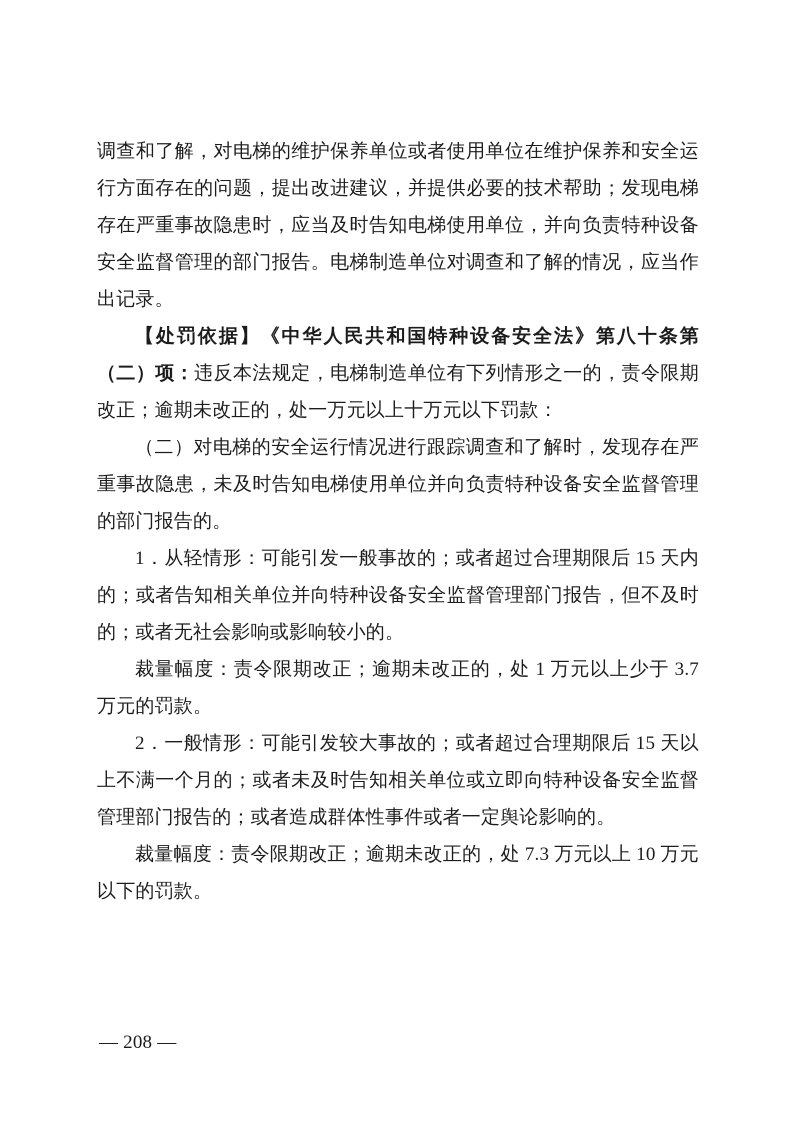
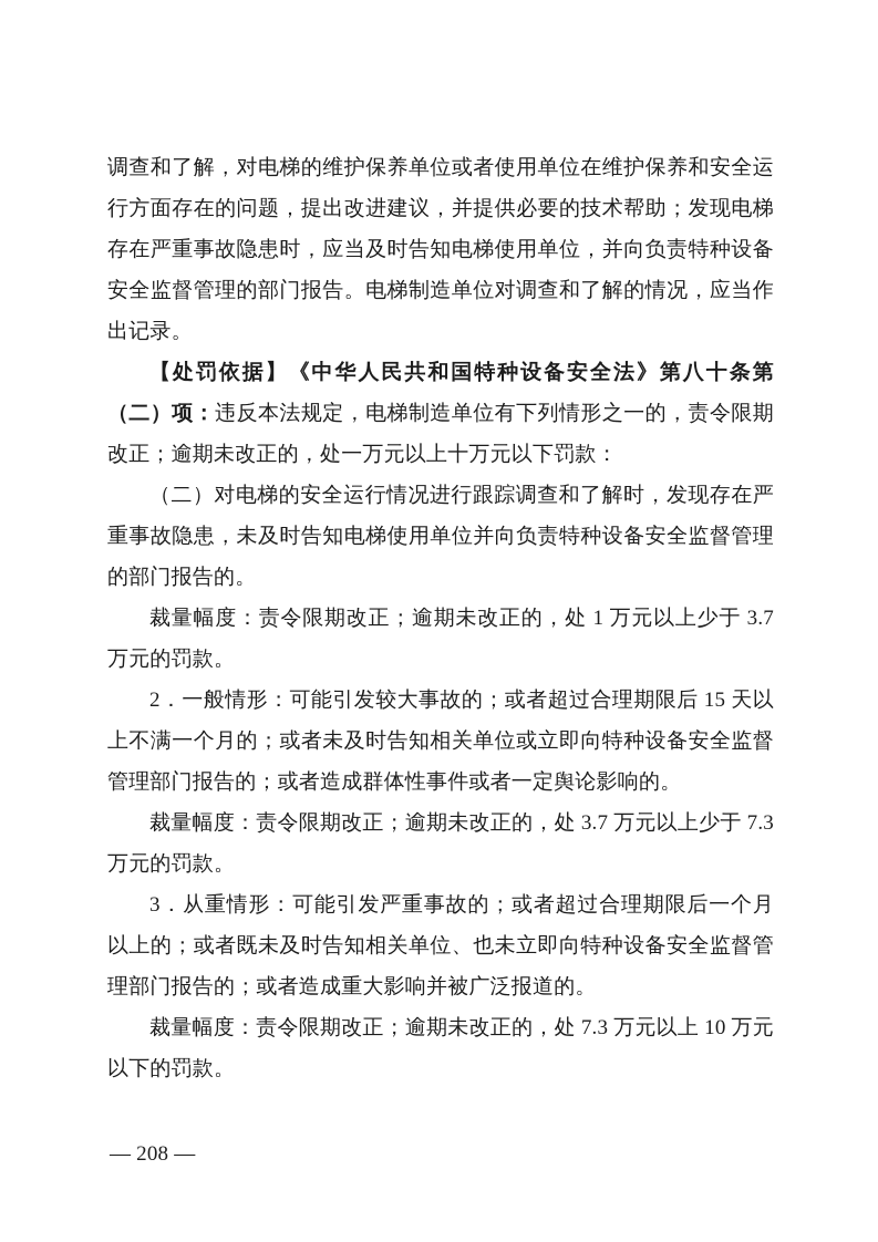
  调查和了解，对电梯的维护保养单位或者使用单位在维护保养和安全运行方面存在的问题，提出改进建议，并提供必要的技术帮助；发现电梯存在严重事故隐患时，应当及时告知电梯使用单位，并向负责特种设备安全监督管理的部门报告。电梯制造单位对调查和了解的情况，应当作出记录。
  【处罚依据】《中华人民共和国特种设备安全法》第八十条第（二）项：违反本法规定，电梯制造单位有下列情形之一的，责令限期改正；逾期未改正的，处一万元以上十万元以下罚款：
  （二）对电梯的安全运行情况进行跟踪调查和了解时，发现存在严重事故隐患，未及时告知电梯使用单位并向负责特种设备安全监督管理的部门报告的。
- 1．从轻情形：可能引发一般事故的；或者超过合理期限后 15 天内的；或者告知相关单位并向特种设备安全监督管理部门报告，但不及时的；或者无社会影响或影响较小的。
  裁量幅度：责令限期改正；逾期未改正的，处 1 万元以上少于 3.7 万元的罚款。
  2．一般情形：可能引发较大事故的；或者超过合理期限后 15 天以上不满一个月的；或者未及时告知相关单位或立即向特种设备安全监督管理部门报告的；或者造成群体性事件或者一定舆论影响的。
+ 裁量幅度：责令限期改正；逾期未改正的，处 3.7 万元以上少于 7.3 万元的罚款。
+ 3．从重情形：可能引发严重事故的；或者超过合理期限后一个月以上的；或者既未及时告知相关单位、也未立即向特种设备安全监督管理部门报告的；或者造成重大影响并被广泛报道的。
  裁量幅度：责令限期改正；逾期未改正的，处 7.3 万元以上 10 万元以下的罚款。
  — 208 —
